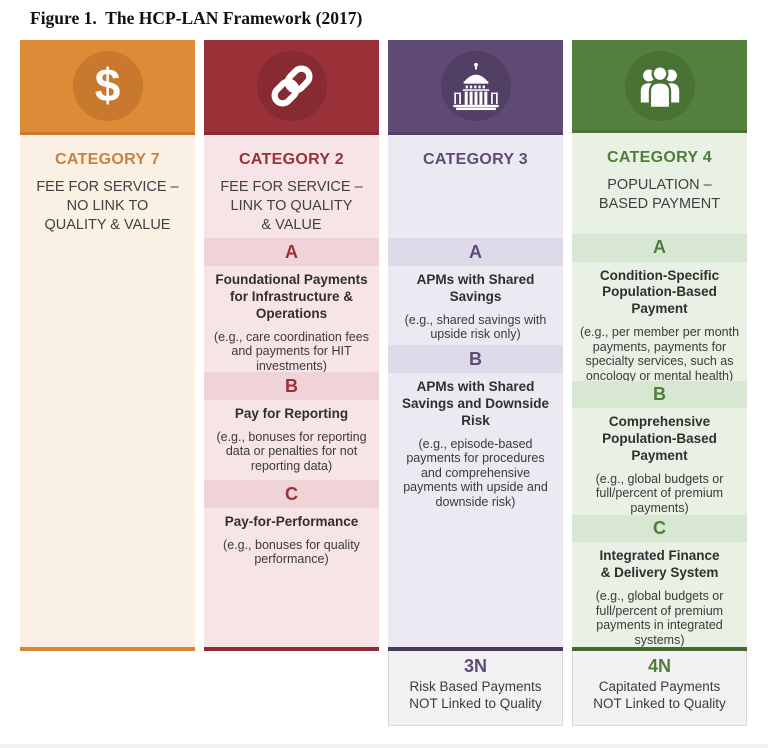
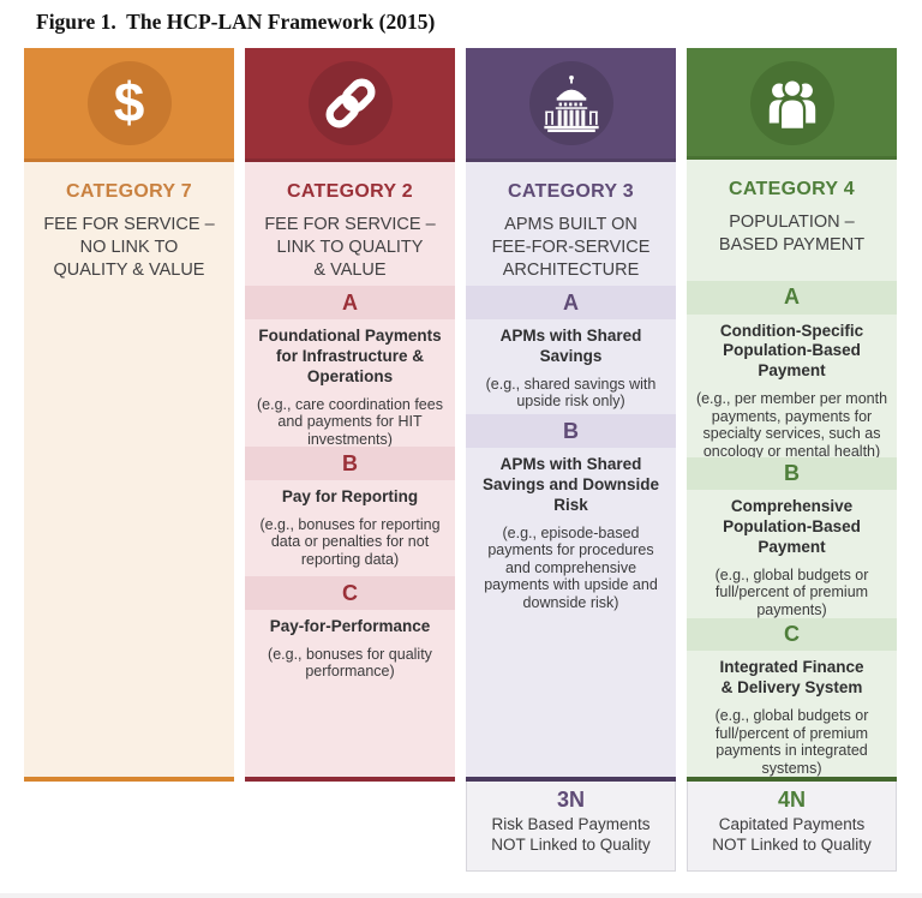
- Figure 1. The HCP-LAN Framework (2017)
+ Figure 1. The HCP-LAN Framework (2015)
  $
  CATEGORY 7
  FEE FOR SERVICE –
  NO LINK TO
  QUALITY & VALUE
  CATEGORY 2
  FEE FOR SERVICE –
  LINK TO QUALITY
  & VALUE
  A
  Foundational Payments
  for Infrastructure &
  Operations
  (e.g., care coordination fees
  and payments for HIT
  investments)
  B
  Pay for Reporting
  (e.g., bonuses for reporting
  data or penalties for not
  reporting data)
  C
  Pay-for-Performance
  (e.g., bonuses for quality
  performance)
  CATEGORY 3
+ APMS BUILT ON
+ FEE-FOR-SERVICE
+ ARCHITECTURE
  A
  APMs with Shared
  Savings
  (e.g., shared savings with
  upside risk only)
  B
  APMs with Shared
  Savings and Downside
  Risk
  (e.g., episode-based
  payments for procedures
  and comprehensive
  payments with upside and
  downside risk)
  3N
  Risk Based Payments
  NOT Linked to Quality
  CATEGORY 4
  POPULATION –
  BASED PAYMENT
  A
  Condition-Specific
  Population-Based
  Payment
  (e.g., per member per month
  payments, payments for
  specialty services, such as
  oncology or mental health)
  B
  Comprehensive
  Population-Based
  Payment
  (e.g., global budgets or
  full/percent of premium
  payments)
  C
  Integrated Finance
  & Delivery System
  (e.g., global budgets or
  full/percent of premium
  payments in integrated
  systems)
  4N
  Capitated Payments
  NOT Linked to Quality
